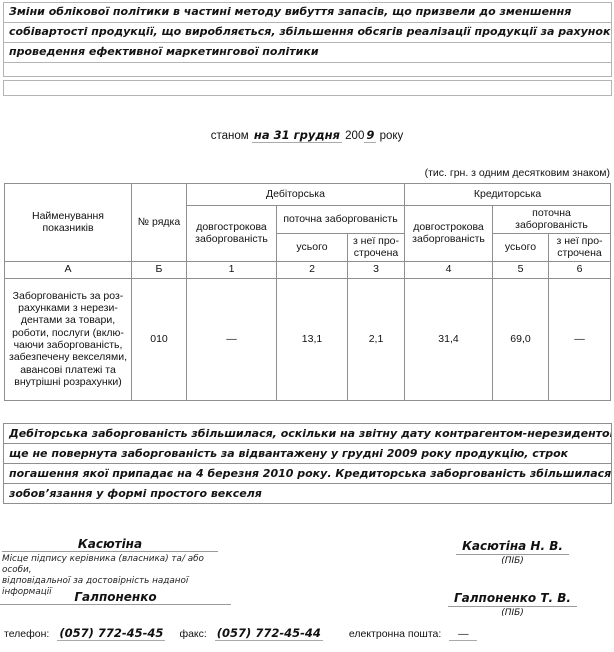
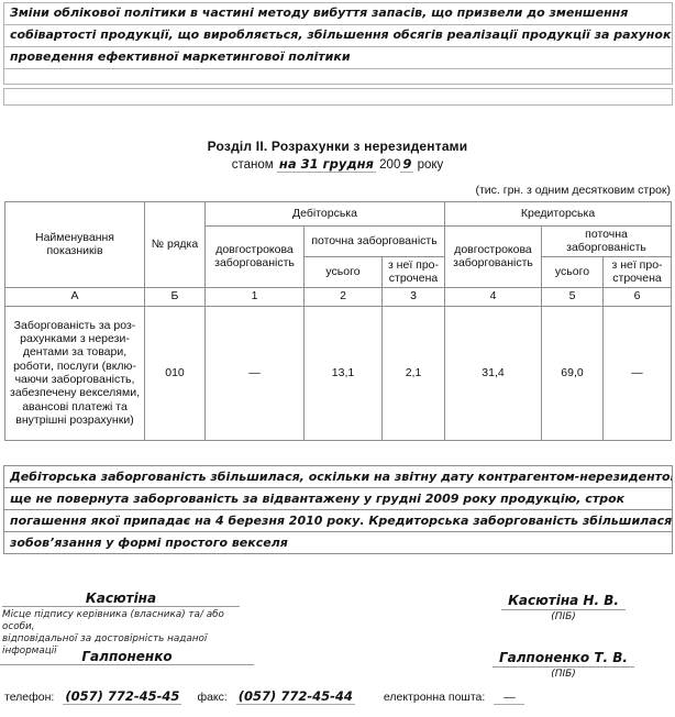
  Зміни облікової політики в частині методу вибуття запасів, що призвели до зменшення
  собівартості продукції, що виробляється, збільшення обсягів реалізації продукції за рахунок
  проведення ефективної маркетингової політики
+ Розділ II. Розрахунки з нерезидентами
  станом на 31 грудня 200 9 року
- (тис. грн. з одним десятковим знаком)
+ (тис. грн. з одним десятковим строк)
  Найменування показників	№ рядка	Дебіторська	Кредиторська
  довгострокова заборгованість	поточна заборгованість	довгострокова заборгованість	поточна заборгованість
  усього	з неї про- строчена	усього	з неї про- строчена
  А	Б	1	2	3	4	5	6
  Заборгованість за роз- рахунками з нерези- дентами за товари, роботи, послуги (вклю- чаючи заборгованість, забезпечену векселями, авансові платежі та внутрішні розрахунки)	010	—	13,1	2,1	31,4	69,0	—
  Дебіторська заборгованість збільшилася, оскільки на звітну дату контрагентом-нерезиденто
  ще не повернута заборгованість за відвантажену у грудні 2009 року продукцію, строк
  погашення якої припадає на 4 березня 2010 року. Кредиторська заборгованість збільшилася
  зобов’язання у формі простого векселя
  Касютіна
  Місце підпису керівника (власника) та/ або особи,
  відповідальної за достовірність наданої інформації
  Касютіна Н. В.
  (ПІБ)
  Галпоненко
  Галпоненко Т. В.
  (ПІБ)
  телефон:
  (057) 772-45-45
  факс:
  (057) 772-45-44
  електронна пошта:
  —
